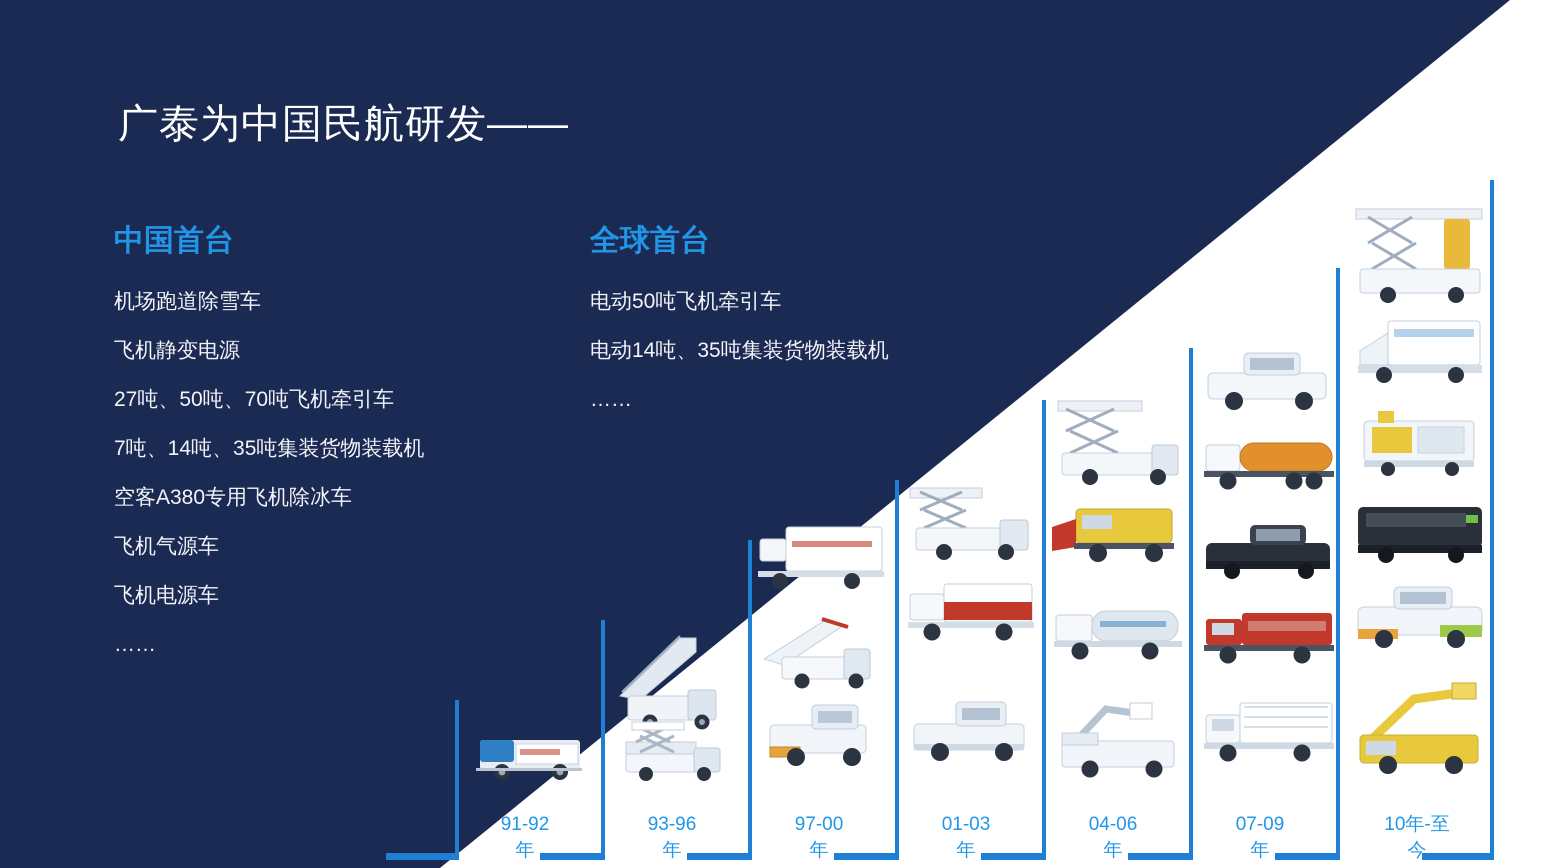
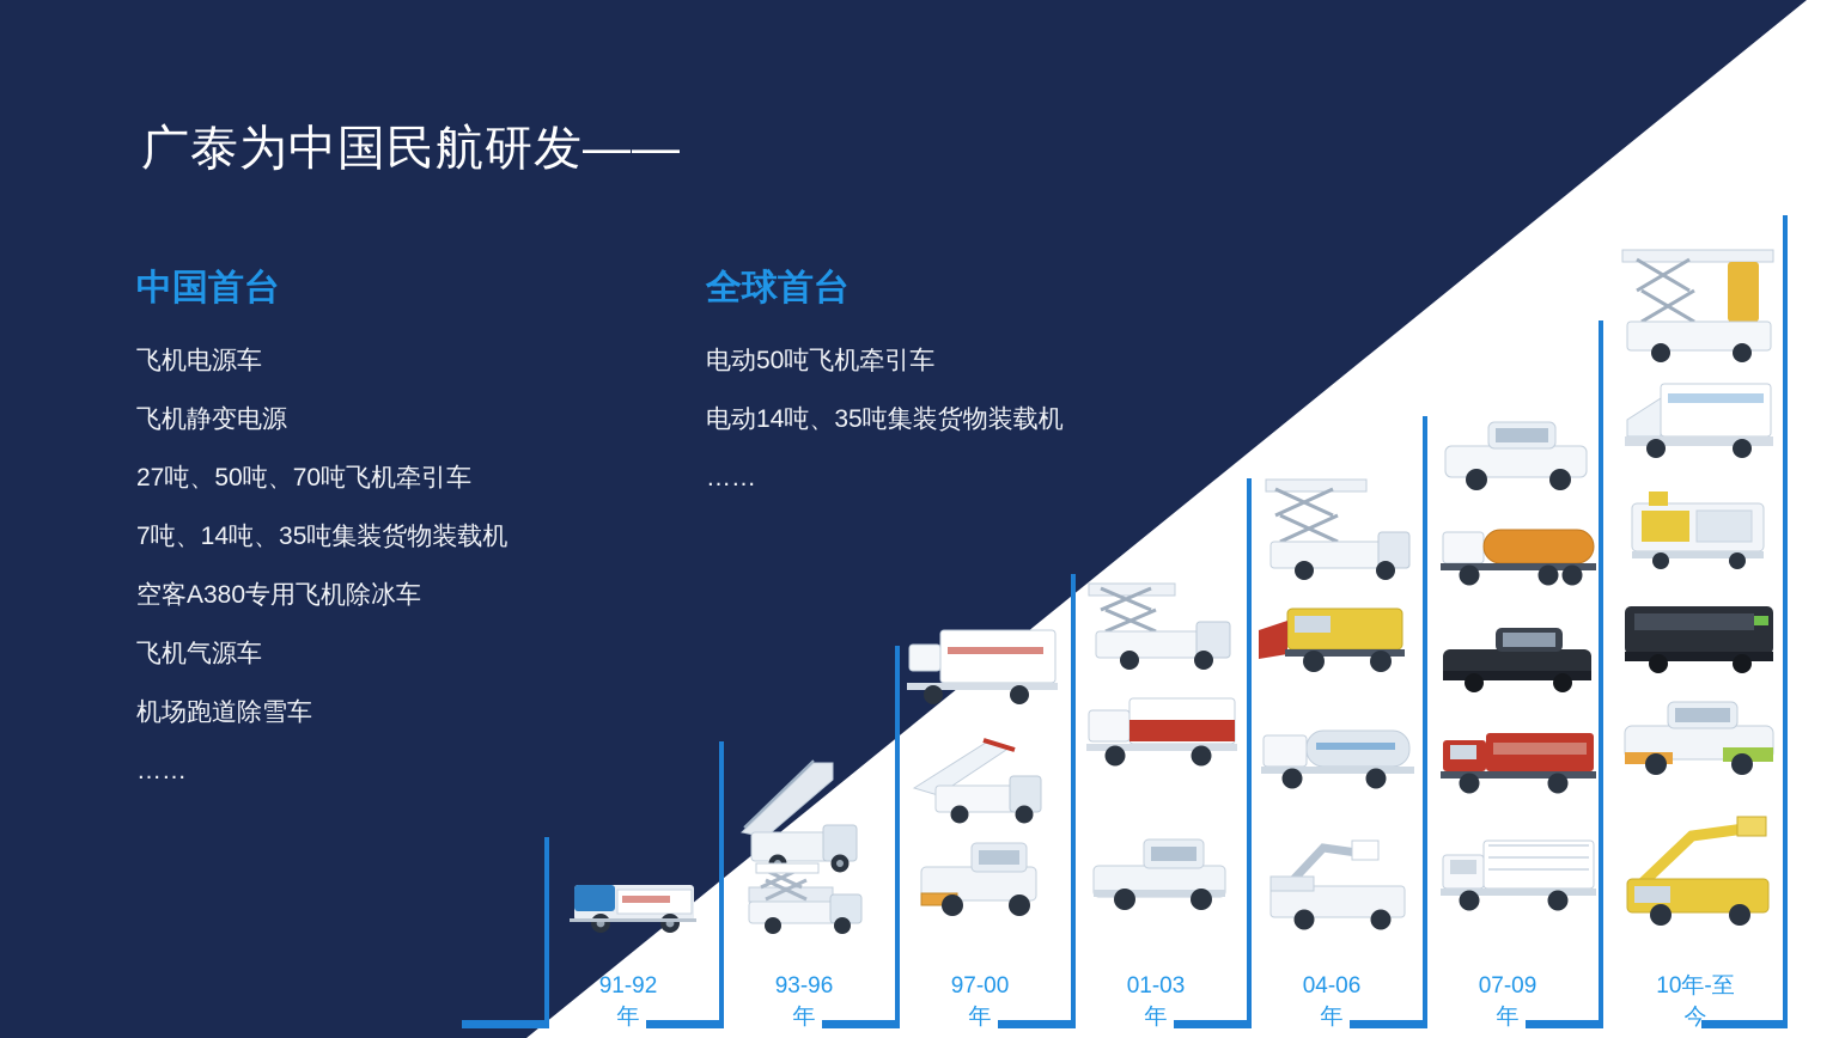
  广泰为中国民航研发——
  中国首台
  全球首台
- 机场跑道除雪车
+ 飞机电源车
  飞机静变电源
  27吨、50吨、70吨飞机牵引车
  7吨、14吨、35吨集装货物装载机
  空客A380专用飞机除冰车
  飞机气源车
- 飞机电源车
+ 机场跑道除雪车
  ……
  电动50吨飞机牵引车
  电动14吨、35吨集装货物装载机
  ……
  91-92
  年
  93-96
  年
  97-00
  年
  01-03
  年
  04-06
  年
  07-09
  年
  10年-至
  今
